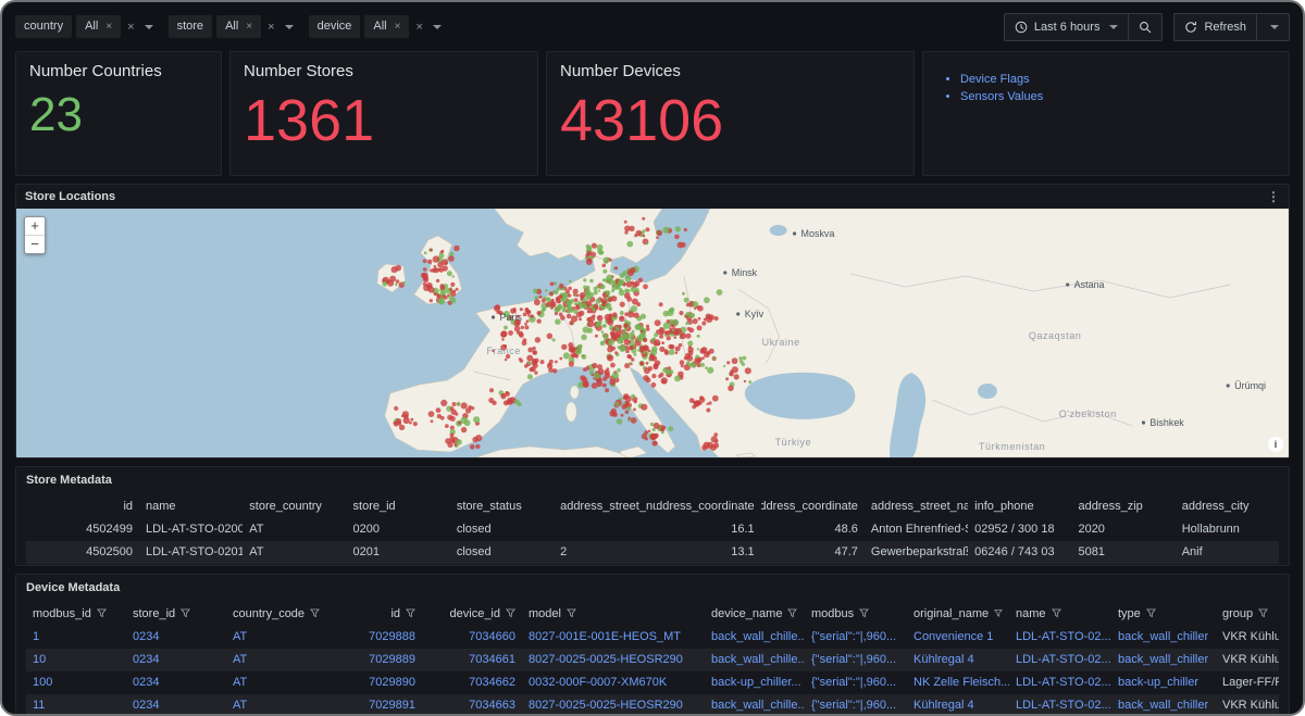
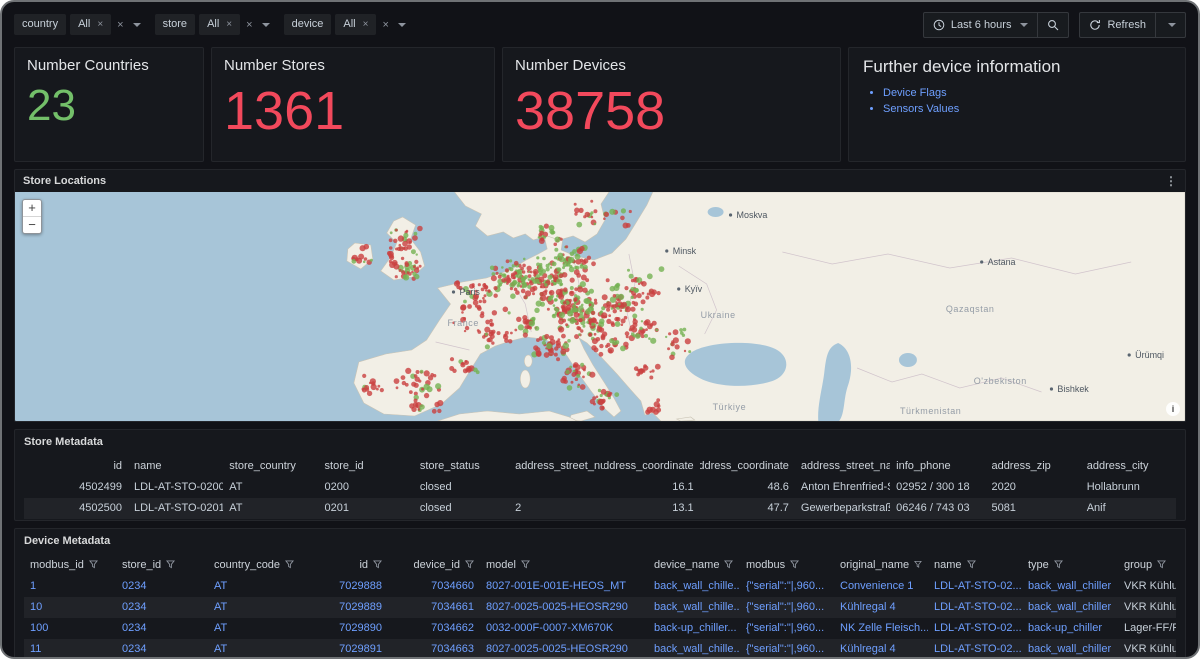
  country
  All
  ×
  ×
  store
  All
  ×
  ×
  device
  All
  ×
  ×
  Last 6 hours
  Refresh
  Number Countries
  23
  Number Stores
  1361
  Number Devices
- 43106
+ 38758
+ Further device information
  Device Flags
  Sensors Values
  Store Locations
  ⋮
  Moskva
  Minsk
  Kyïv
  Paris
  France
  Ukraine
  Astana
  Qazaqstan
  Türkiye
  O'zbekiston
  Türkmenistan
  Bishkek
  Ürümqi
  +
  −
  i
  Store Metadata
  id
  name
  store_country
  store_id
  store_status
  address_street_nu
  ddress_coordinate
  ddress_coordinate
  address_street_na
  info_phone
  address_zip
  address_city
  4502499
  LDL-AT-STO-0200
  AT
  0200
  closed
  16.1
  48.6
  Anton Ehrenfried-
  02952 / 300 18
  2020
  Hollabrunn
  4502500
  LDL-AT-STO-0201
  AT
  0201
  closed
  2
  13.1
  47.7
  Gewerbeparkstraß
  06246 / 743 03
  5081
  Anif
  Device Metadata
  modbus_id
  store_id
  country_code
  id
  device_id
  model
  device_name
  modbus
  original_name
  name
  type
  group
  1
  0234
  AT
  7029888
  7034660
  8027-001E-001E-HEOS_MT
  back_wall_chille..
  {"serial":"|,960...
  Convenience 1
  LDL-AT-STO-02...
  back_wall_chiller
  VKR Kühlu
  10
  0234
  AT
  7029889
  7034661
  8027-0025-0025-HEOSR290
  back_wall_chille..
  {"serial":"|,960...
  Kühlregal 4
  LDL-AT-STO-02...
  back_wall_chiller
  VKR Kühlu
  100
  0234
  AT
  7029890
  7034662
  0032-000F-0007-XM670K
  back-up_chiller...
  {"serial":"|,960...
  NK Zelle Fleisch...
  LDL-AT-STO-02...
  back-up_chiller
  Lager-FF/F
  11
  0234
  AT
  7029891
  7034663
  8027-0025-0025-HEOSR290
  back_wall_chille..
  {"serial":"|,960...
  Kühlregal 4
  LDL-AT-STO-02...
  back_wall_chiller
  VKR Kühlu
